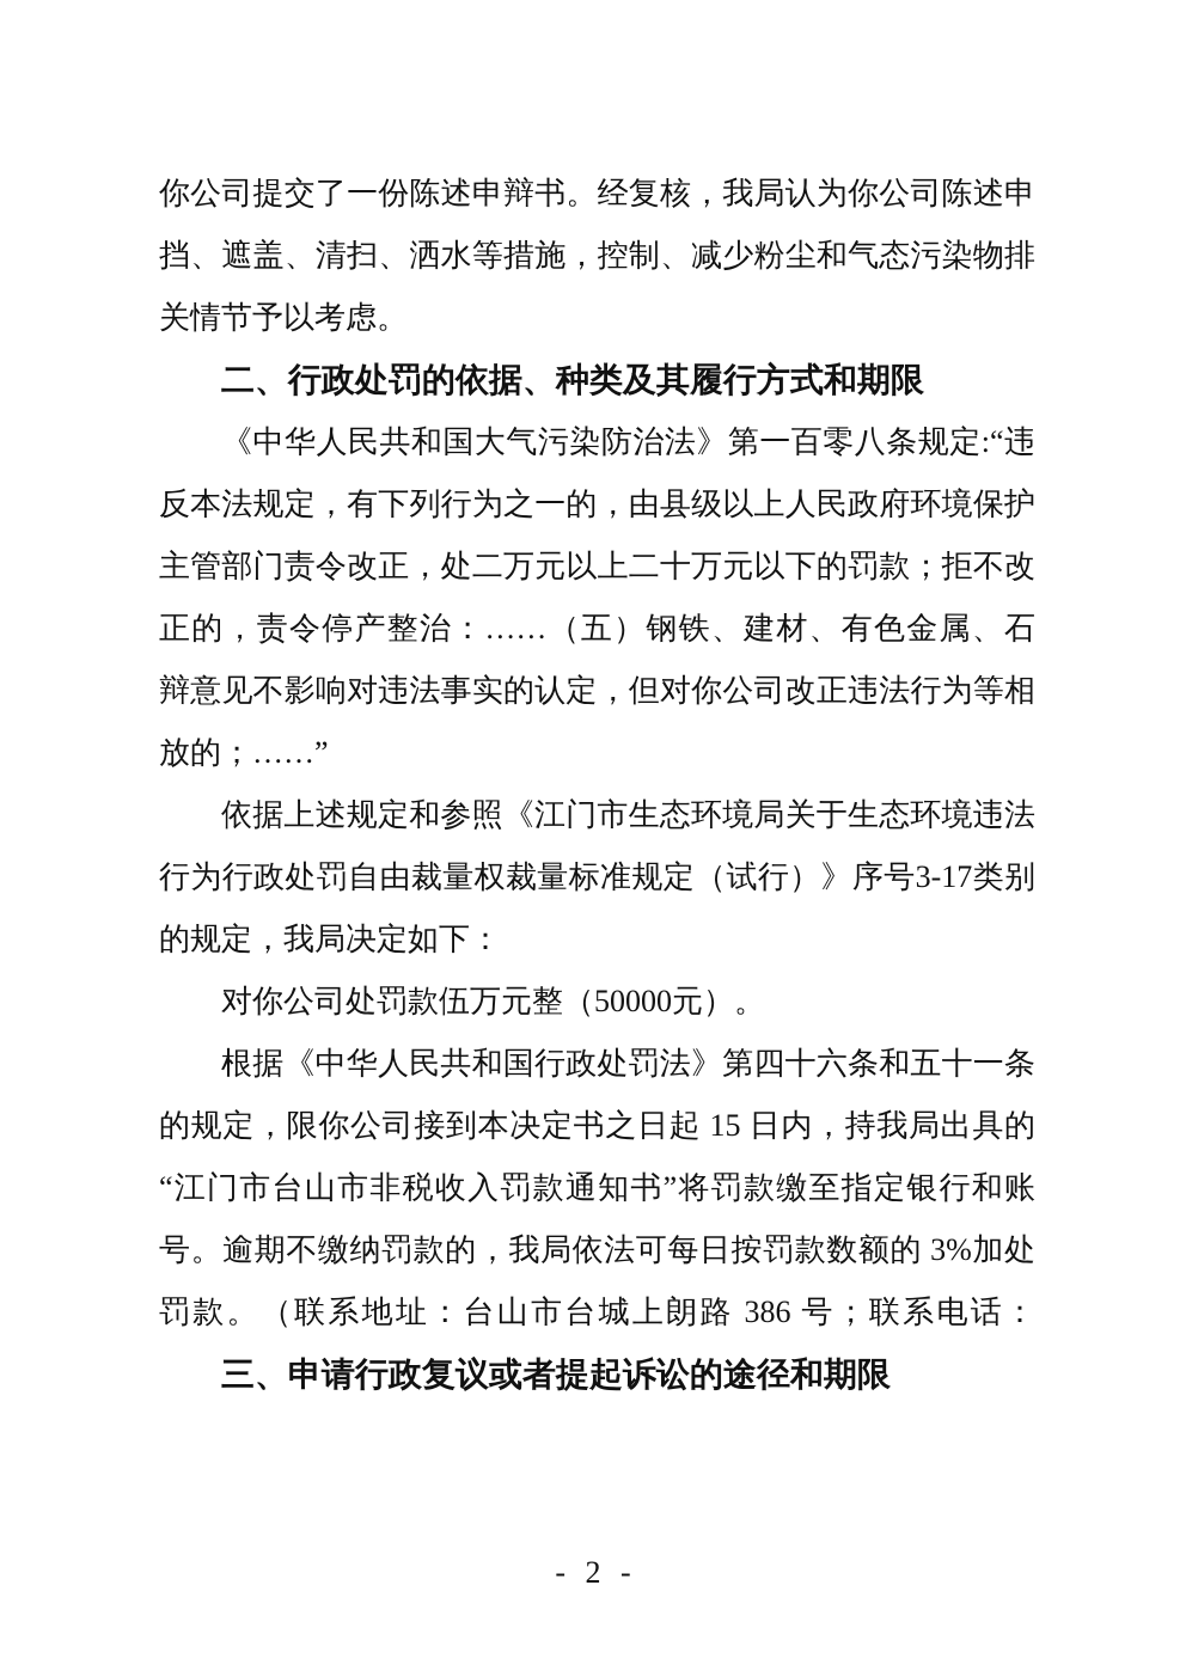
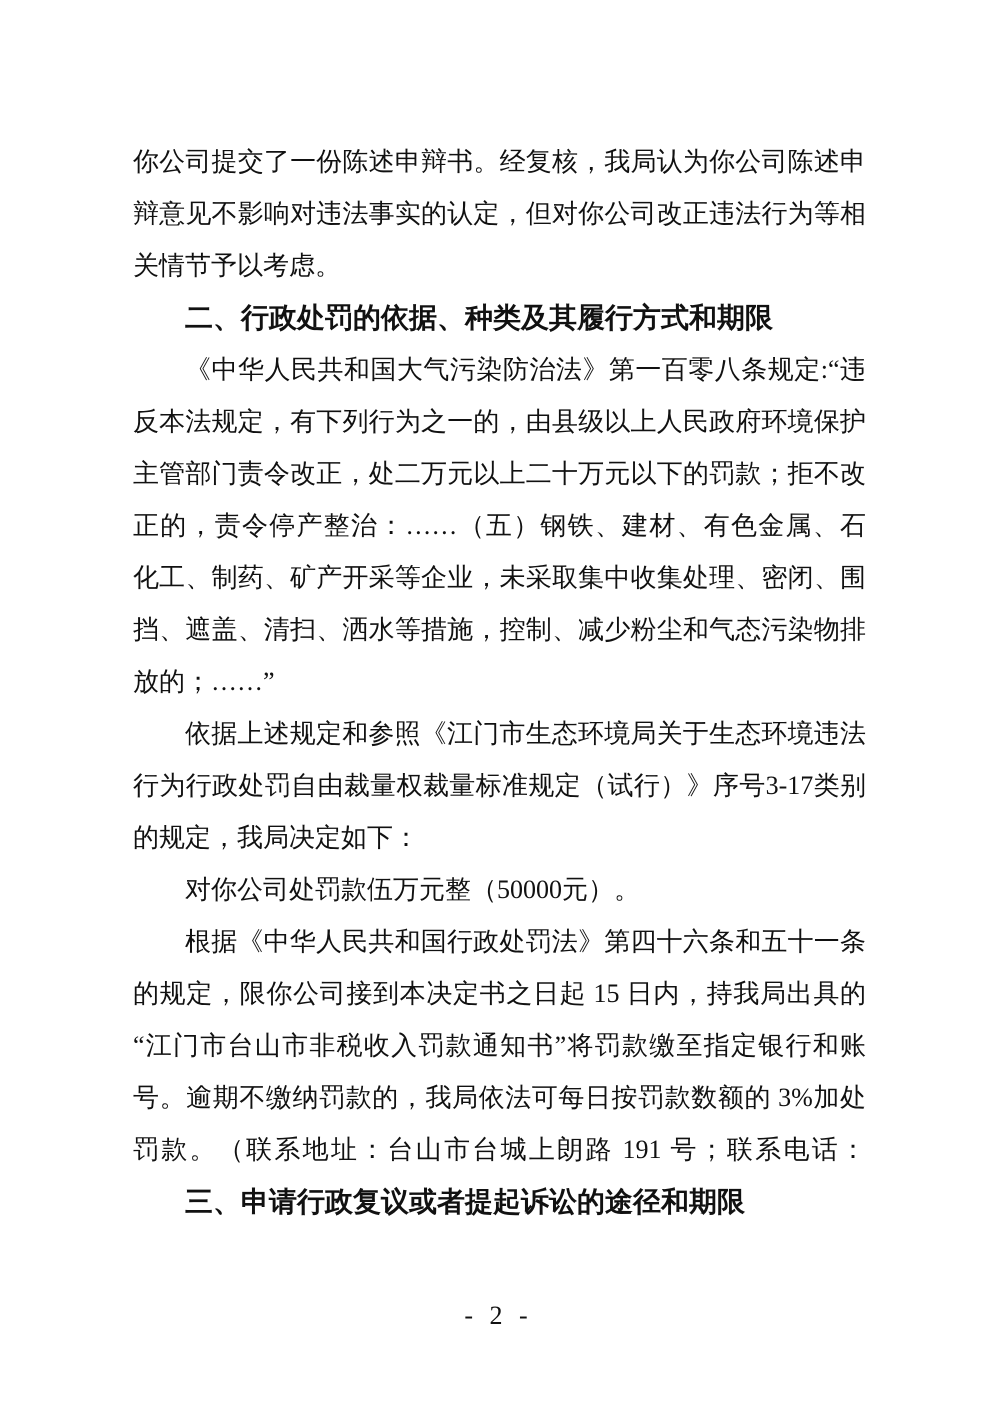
  你公司提交了一份陈述申辩书。经复核，我局认为你公司陈述申
- 挡、遮盖、清扫、洒水等措施，控制、减少粉尘和气态污染物排
+ 辩意见不影响对违法事实的认定，但对你公司改正违法行为等相
  关情节予以考虑。
  二、行政处罚的依据、种类及其履行方式和期限
  《中华人民共和国大气污染防治法》第一百零八条规定:“违
  反本法规定，有下列行为之一的，由县级以上人民政府环境保护
  主管部门责令改正，处二万元以上二十万元以下的罚款；拒不改
  正的，责令停产整治：……（五）钢铁、建材、有色金属、石
+ 化工、制药、矿产开采等企业，未采取集中收集处理、密闭、围
- 辩意见不影响对违法事实的认定，但对你公司改正违法行为等相
+ 挡、遮盖、清扫、洒水等措施，控制、减少粉尘和气态污染物排
  放的；……”
  依据上述规定和参照《江门市生态环境局关于生态环境违法
  行为行政处罚自由裁量权裁量标准规定（试行）》序号3-17类别
  的规定，我局决定如下：
  对你公司处罚款伍万元整（50000元）。
  根据《中华人民共和国行政处罚法》第四十六条和五十一条
  的规定，限你公司接到本决定书之日起 15 日内，持我局出具的
  “江门市台山市非税收入罚款通知书”将罚款缴至指定银行和账
  号。逾期不缴纳罚款的，我局依法可每日按罚款数额的 3%加处
- 罚款。（联系地址：台山市台城上朗路 386 号；联系电话：
+ 罚款。（联系地址：台山市台城上朗路 191 号；联系电话：
  三、申请行政复议或者提起诉讼的途径和期限
  - 2 -
